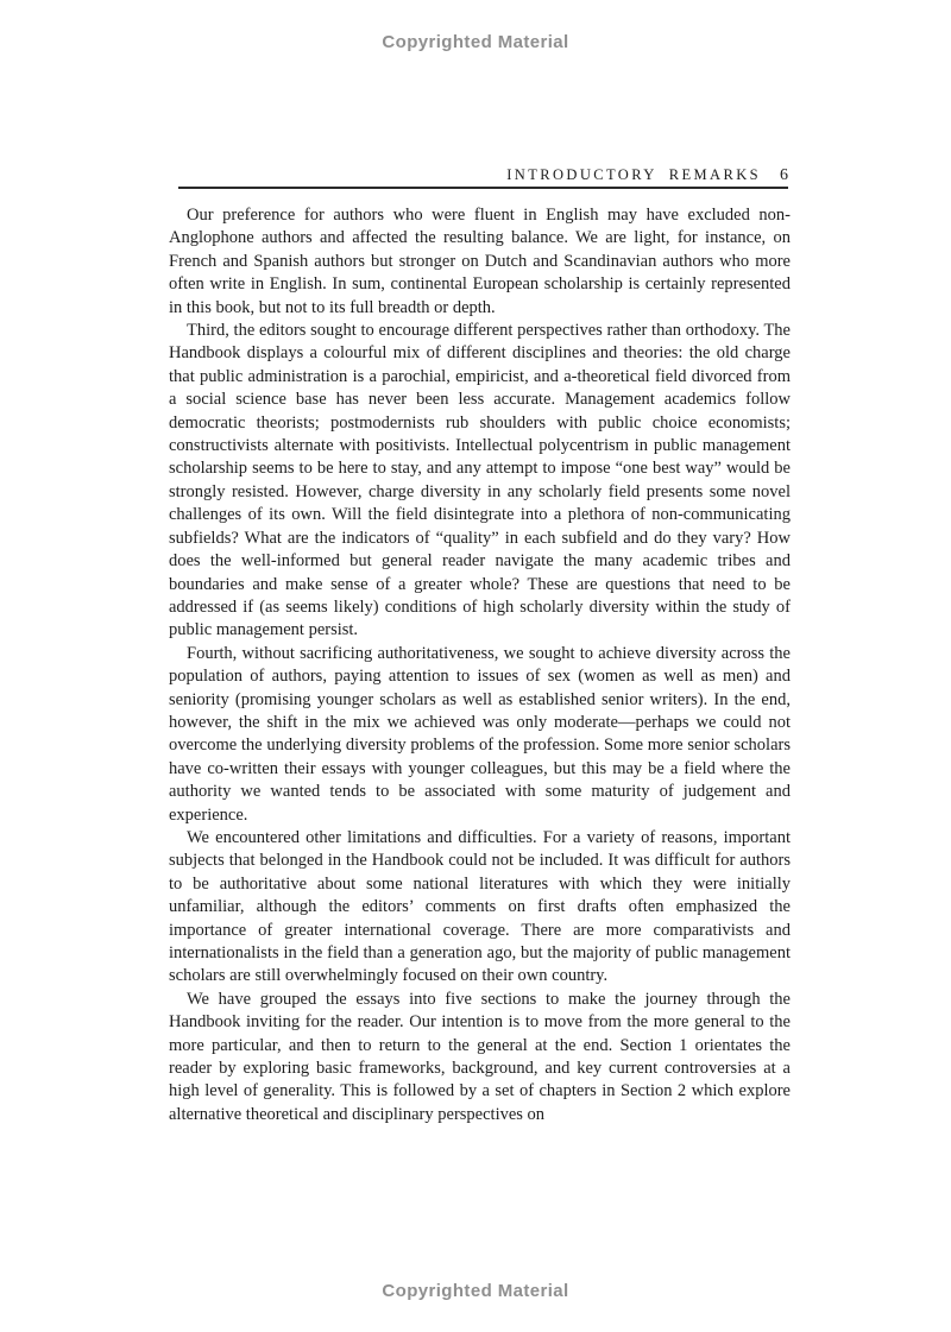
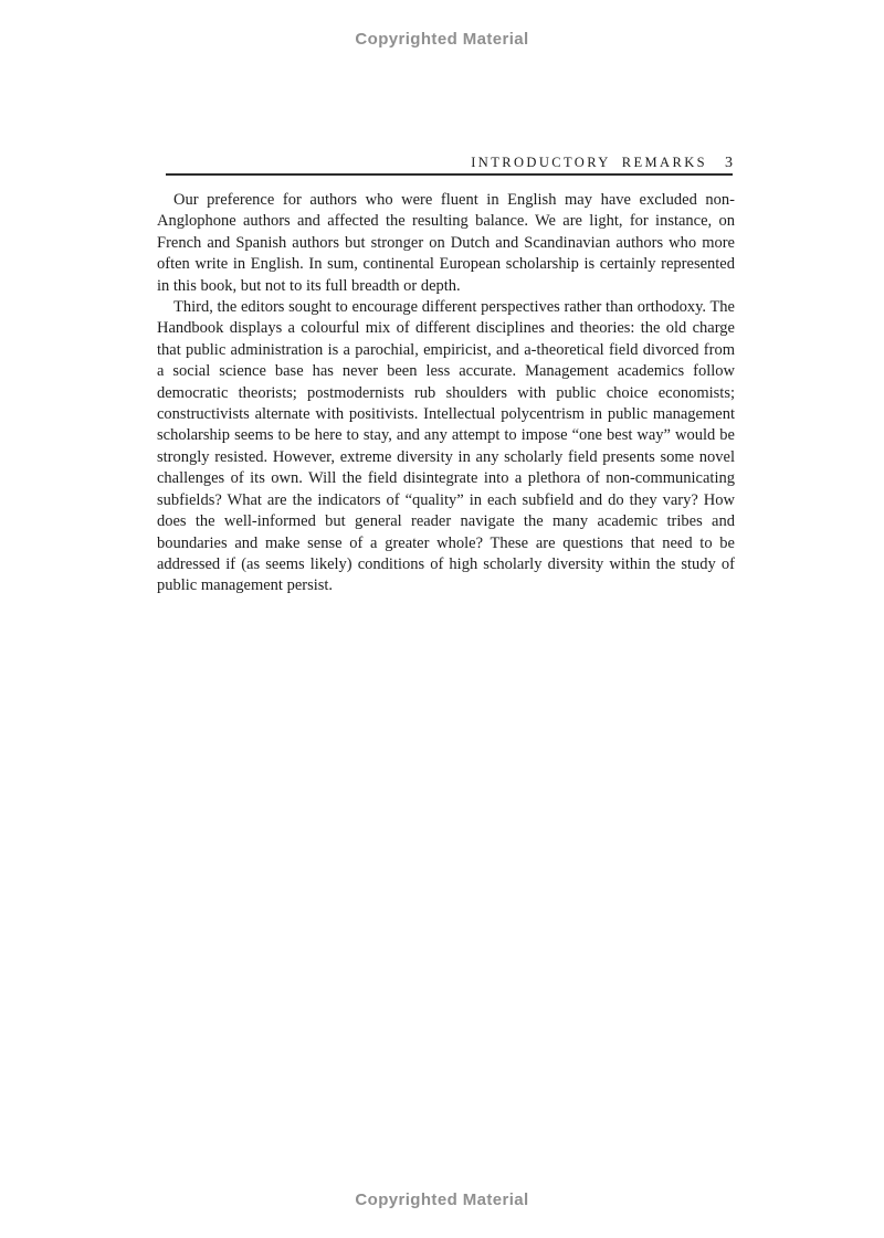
  Copyrighted Material
- INTRODUCTORY REMARKS 6
+ INTRODUCTORY REMARKS 3
  Our preference for authors who were fluent in English may have excluded non-Anglophone authors and affected the resulting balance. We are light, for instance, on French and Spanish authors but stronger on Dutch and Scandinavian authors who more often write in English. In sum, continental European scholarship is certainly represented in this book, but not to its full breadth or depth.
- Third, the editors sought to encourage different perspectives rather than orthodoxy. The Handbook displays a colourful mix of different disciplines and theories: the old charge that public administration is a parochial, empiricist, and a-theoretical field divorced from a social science base has never been less accurate. Management academics follow democratic theorists; postmodernists rub shoulders with public choice economists; constructivists alternate with positivists. Intellectual polycentrism in public management scholarship seems to be here to stay, and any attempt to impose “one best way” would be strongly resisted. However, charge diversity in any scholarly field presents some novel challenges of its own. Will the field disintegrate into a plethora of non-communicating subfields? What are the indicators of “quality” in each subfield and do they vary? How does the well-informed but general reader navigate the many academic tribes and boundaries and make sense of a greater whole? These are questions that need to be addressed if (as seems likely) conditions of high scholarly diversity within the study of public management persist.
+ Third, the editors sought to encourage different perspectives rather than orthodoxy. The Handbook displays a colourful mix of different disciplines and theories: the old charge that public administration is a parochial, empiricist, and a-theoretical field divorced from a social science base has never been less accurate. Management academics follow democratic theorists; postmodernists rub shoulders with public choice economists; constructivists alternate with positivists. Intellectual polycentrism in public management scholarship seems to be here to stay, and any attempt to impose “one best way” would be strongly resisted. However, extreme diversity in any scholarly field presents some novel challenges of its own. Will the field disintegrate into a plethora of non-communicating subfields? What are the indicators of “quality” in each subfield and do they vary? How does the well-informed but general reader navigate the many academic tribes and boundaries and make sense of a greater whole? These are questions that need to be addressed if (as seems likely) conditions of high scholarly diversity within the study of public management persist.
- Fourth, without sacrificing authoritativeness, we sought to achieve diversity across the population of authors, paying attention to issues of sex (women as well as men) and seniority (promising younger scholars as well as established senior writers). In the end, however, the shift in the mix we achieved was only moderate—perhaps we could not overcome the underlying diversity problems of the profession. Some more senior scholars have co-written their essays with younger colleagues, but this may be a field where the authority we wanted tends to be associated with some maturity of judgement and experience.
- We encountered other limitations and difficulties. For a variety of reasons, important subjects that belonged in the Handbook could not be included. It was difficult for authors to be authoritative about some national literatures with which they were initially unfamiliar, although the editors’ comments on first drafts often emphasized the importance of greater international coverage. There are more comparativists and internationalists in the field than a generation ago, but the majority of public management scholars are still overwhelmingly focused on their own country.
- We have grouped the essays into five sections to make the journey through the Handbook inviting for the reader. Our intention is to move from the more general to the more particular, and then to return to the general at the end. Section 1 orientates the reader by exploring basic frameworks, background, and key current controversies at a high level of generality. This is followed by a set of chapters in Section 2 which explore alternative theoretical and disciplinary perspectives on
  Copyrighted Material
